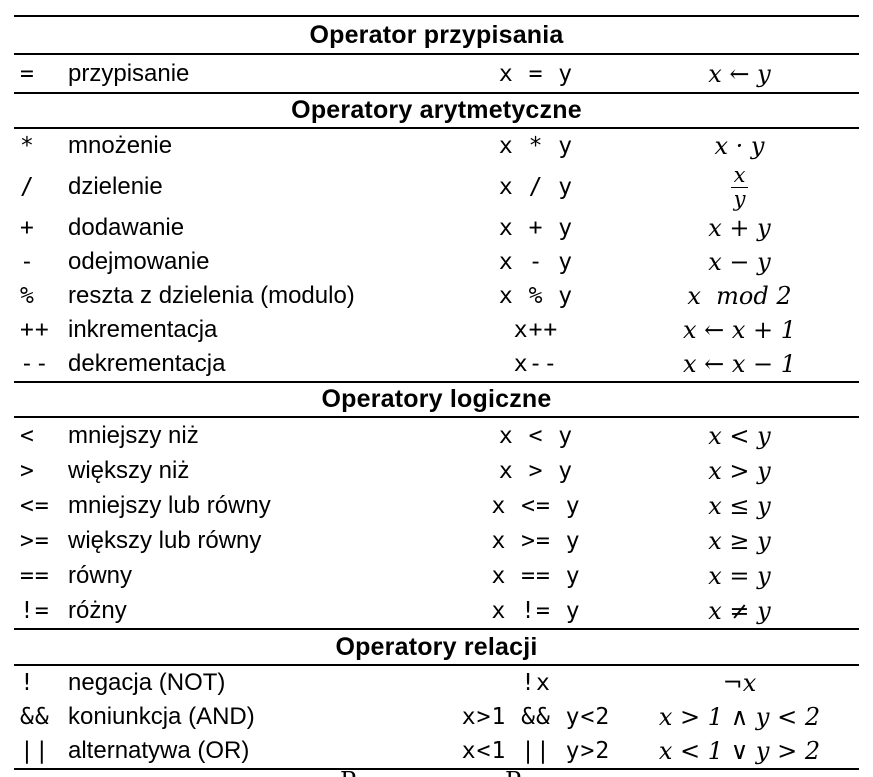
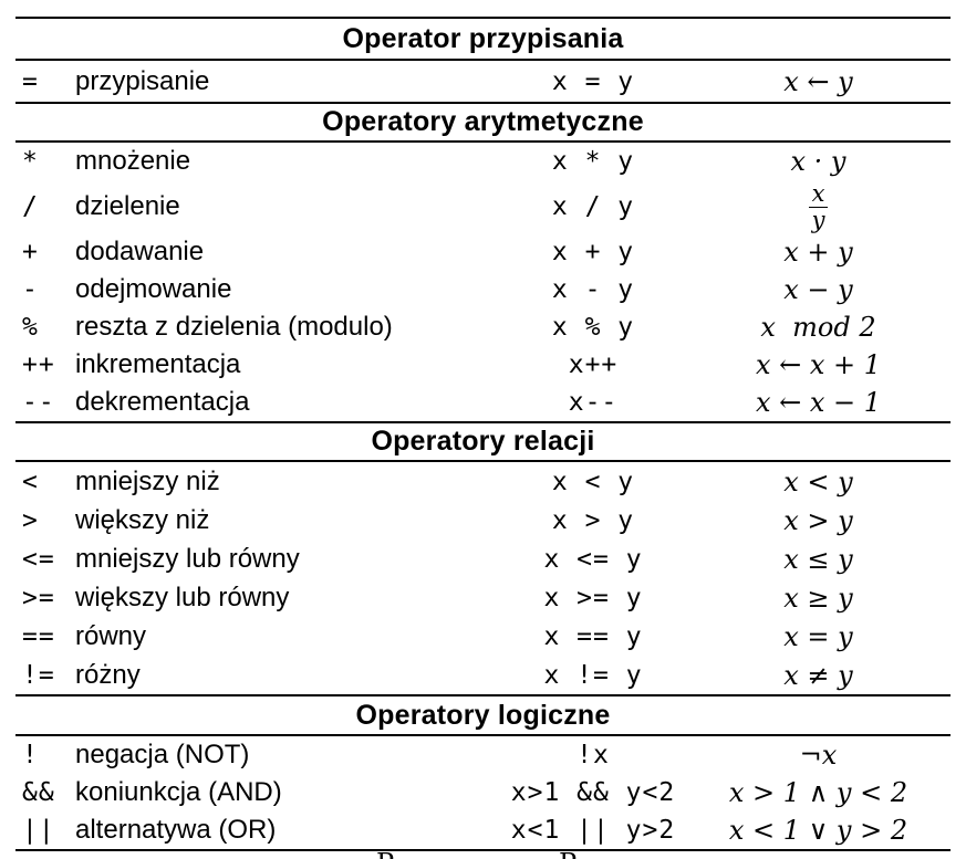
  Operator przypisania
  =
  przypisanie
  x = y
  x ← y
  Operatory arytmetyczne
  *
  mnożenie
  x * y
  x · y
  /
  dzielenie
  x / y
  x
  y
  +
  dodawanie
  x + y
  x + y
  -
  odejmowanie
  x - y
  x − y
  %
  reszta z dzielenia (modulo)
  x % y
  x mod 2
  ++
  inkrementacja
  x++
  x ← x + 1
  --
  dekrementacja
  x--
  x ← x − 1
- Operatory logiczne
+ Operatory relacji
  <
  mniejszy niż
  x < y
  x < y
  >
  większy niż
  x > y
  x > y
  <=
  mniejszy lub równy
  x <= y
  x ≤ y
  >=
  większy lub równy
  x >= y
  x ≥ y
  ==
  równy
  x == y
  x = y
  !=
  różny
  x != y
  x ≠ y
- Operatory relacji
+ Operatory logiczne
  !
  negacja (NOT)
  !x
  ¬x
  &&
  koniunkcja (AND)
  x>1 && y<2
  x > 1 ∧ y < 2
  ||
  alternatywa (OR)
  x<1 || y>2
  x < 1 ∨ y > 2
